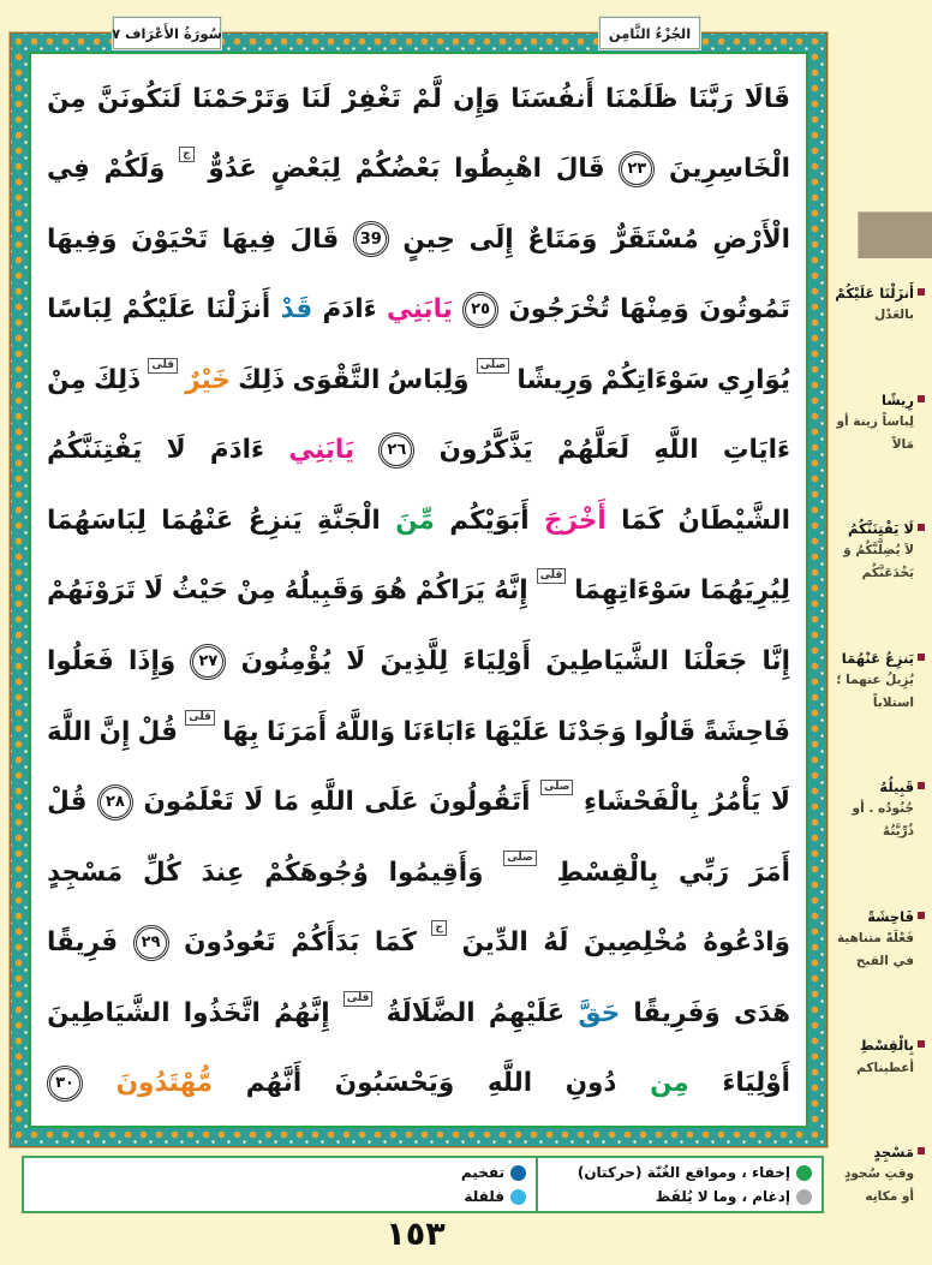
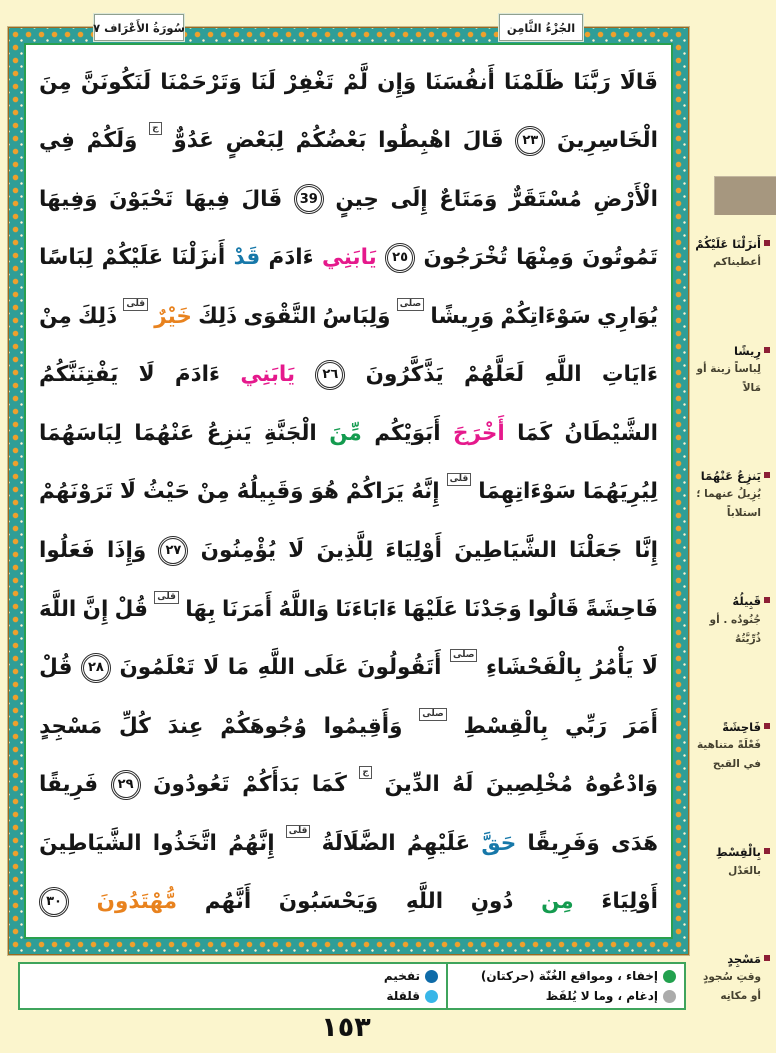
  سُورَةُ الأَعْرَاف
  ٧
  الجُزْءُ الثَّامِن
  قَالَا
  رَبَّنَا
  ظَلَمْنَا
  أَنفُسَنَا
  وَإِن
  لَّمْ
  تَغْفِرْ
  لَنَا
  وَتَرْحَمْنَا
  لَنَكُونَنَّ
  مِنَ
  الْخَاسِرِينَ
  ٢٣
  قَالَ
  اهْبِطُوا
  بَعْضُكُمْ
  لِبَعْضٍ
  عَدُوٌّ
  ج
  وَلَكُمْ
  فِي
  الْأَرْضِ
  مُسْتَقَرٌّ
  وَمَتَاعٌ
  إِلَى
  حِينٍ
  39
  قَالَ
  فِيهَا
  تَحْيَوْنَ
  وَفِيهَا
  تَمُوتُونَ
  وَمِنْهَا
  تُخْرَجُونَ
  ٢٥
  يَابَنِي
  ءَادَمَ
  قَدْ
  أَنزَلْنَا
  عَلَيْكُمْ
  لِبَاسًا
  يُوَارِي
  سَوْءَاتِكُمْ
  وَرِيشًا
  صلى
  وَلِبَاسُ
  التَّقْوَى
  ذَلِكَ
  خَيْرٌ
  قلى
  ذَلِكَ
  مِنْ
  ءَايَاتِ
  اللَّهِ
  لَعَلَّهُمْ
  يَذَّكَّرُونَ
  ٢٦
  يَابَنِي
  ءَادَمَ
  لَا
  يَفْتِنَنَّكُمُ
  الشَّيْطَانُ
  كَمَا
  أَخْرَجَ
  أَبَوَيْكُم
  مِّنَ
  الْجَنَّةِ
  يَنزِعُ
  عَنْهُمَا
  لِبَاسَهُمَا
  لِيُرِيَهُمَا
  سَوْءَاتِهِمَا
  قلى
  إِنَّهُ
  يَرَاكُمْ
  هُوَ
  وَقَبِيلُهُ
  مِنْ
  حَيْثُ
  لَا
  تَرَوْنَهُمْ
  إِنَّا
  جَعَلْنَا
  الشَّيَاطِينَ
  أَوْلِيَاءَ
  لِلَّذِينَ
  لَا
  يُؤْمِنُونَ
  ٢٧
  وَإِذَا
  فَعَلُوا
  فَاحِشَةً
  قَالُوا
  وَجَدْنَا
  عَلَيْهَا
  ءَابَاءَنَا
  وَاللَّهُ
  أَمَرَنَا
  بِهَا
  قلى
  قُلْ
  إِنَّ
  اللَّهَ
  لَا
  يَأْمُرُ
  بِالْفَحْشَاءِ
  صلى
  أَتَقُولُونَ
  عَلَى
  اللَّهِ
  مَا
  لَا
  تَعْلَمُونَ
  ٢٨
  قُلْ
  أَمَرَ
  رَبِّي
  بِالْقِسْطِ
  صلى
  وَأَقِيمُوا
  وُجُوهَكُمْ
  عِندَ
  كُلِّ
  مَسْجِدٍ
  وَادْعُوهُ
  مُخْلِصِينَ
  لَهُ
  الدِّينَ
  ج
  كَمَا
  بَدَأَكُمْ
  تَعُودُونَ
  ٢٩
  فَرِيقًا
  هَدَى
  وَفَرِيقًا
  حَقَّ
  عَلَيْهِمُ
  الضَّلَالَةُ
  قلى
  إِنَّهُمُ
  اتَّخَذُوا
  الشَّيَاطِينَ
  أَوْلِيَاءَ
  مِن
  دُونِ
  اللَّهِ
  وَيَحْسَبُونَ
  أَنَّهُم
  مُّهْتَدُونَ
  ٣٠
  أَنزَلْنَا عَلَيْكُمْ
- بالعَدْل
+ أعطيناكم
  رِيشًا
  لِباساً زينة أو مَالاً
- لَا يَفْتِنَنَّكُمُ
- لاَ يُضِلَّنَّكُمُ وَ يَخْدَعَنَّكُم
  يَنزِعُ عَنْهُمَا
  يُزِيلُ عنهما ؛ استلاباً
  قَبِيلُهُ
  جُنُودُه . أو ذُرِّيَّتُهُ
  فَاحِشَةً
  فَعْلَةً متناهية في القبح
  بِالْقِسْطِ
- أعطيناكم
+ بالعَدْل
  مَسْجِدٍ
  وقتِ سُجودٍ أو مكانِه
  إخفاء ، ومواقع الغُنّة (حركتان)
  إدغام ، وما لا يُلفَظ
  تفخيم
  قلقلة
  ١٥٣
